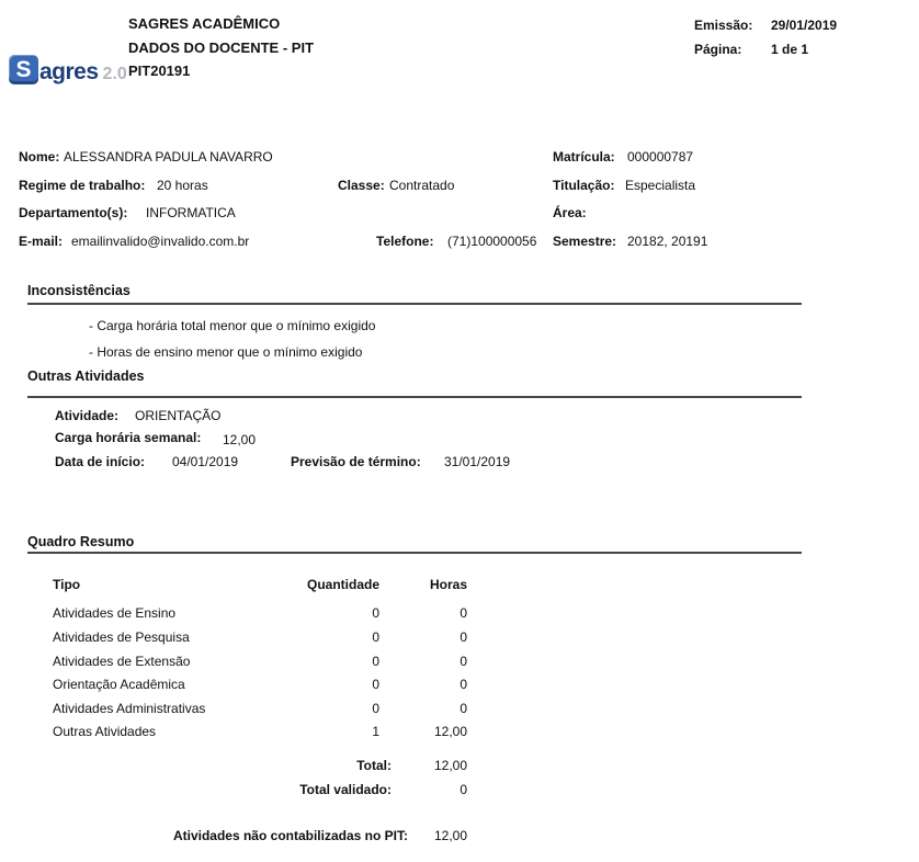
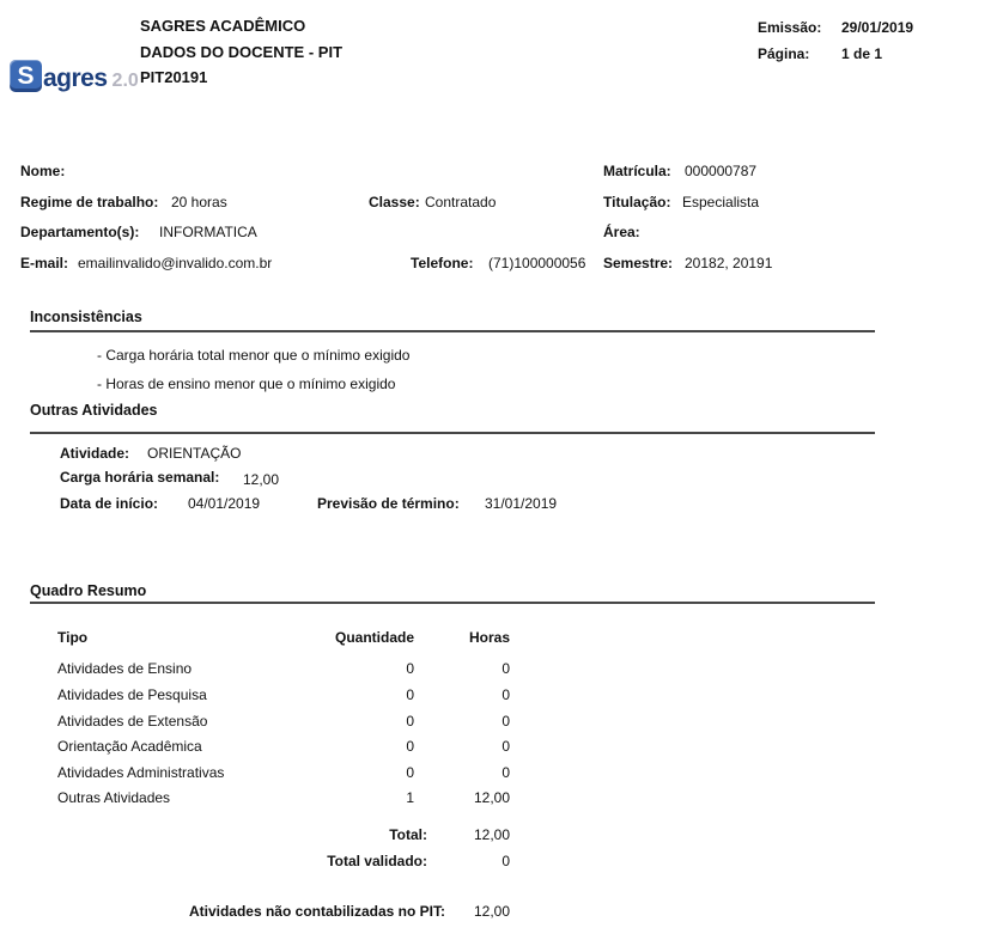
  S
  agres
  2.0
  SAGRES ACADÊMICO
  DADOS DO DOCENTE - PIT
  PIT20191
  Emissão:
  29/01/2019
  Página:
  1 de 1
  Nome:
- ALESSANDRA PADULA NAVARRO
  Matrícula:
  000000787
  Regime de trabalho:
  20 horas
  Classe:
  Contratado
  Titulação:
  Especialista
  Departamento(s):
  INFORMATICA
  Área:
  E-mail:
  emailinvalido@invalido.com.br
  Telefone:
  (71)100000056
  Semestre:
  20182, 20191
  Inconsistências
  - Carga horária total menor que o mínimo exigido
  - Horas de ensino menor que o mínimo exigido
  Outras Atividades
  Atividade:
  ORIENTAÇÃO
  Carga horária semanal:
  12,00
  Data de início:
  04/01/2019
  Previsão de término:
  31/01/2019
  Quadro Resumo
  Tipo
  Quantidade
  Horas
  Atividades de Ensino
  0
  0
  Atividades de Pesquisa
  0
  0
  Atividades de Extensão
  0
  0
  Orientação Acadêmica
  0
  0
  Atividades Administrativas
  0
  0
  Outras Atividades
  1
  12,00
  Total:
  12,00
  Total validado:
  0
  Atividades não contabilizadas no PIT:
  12,00
